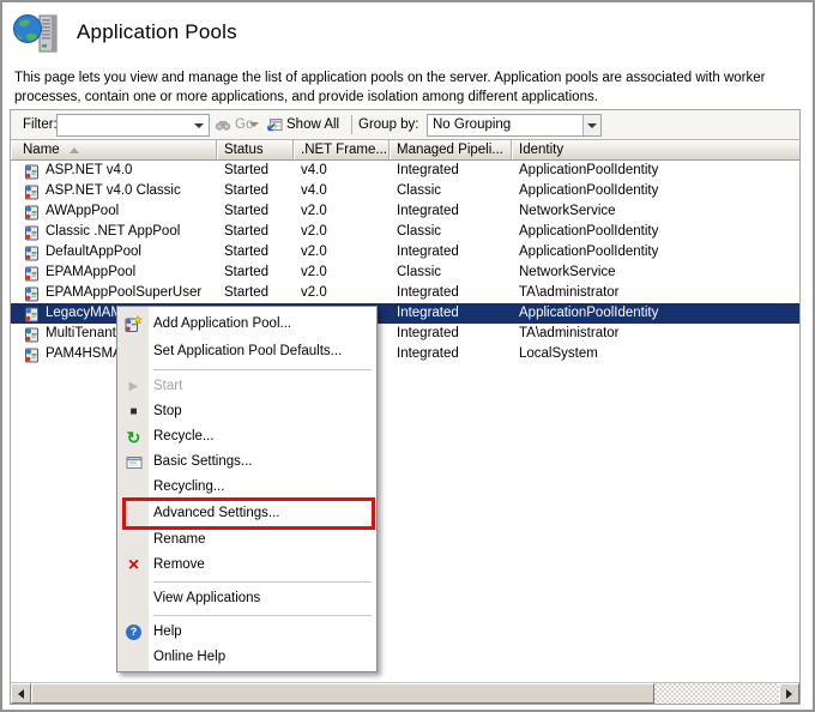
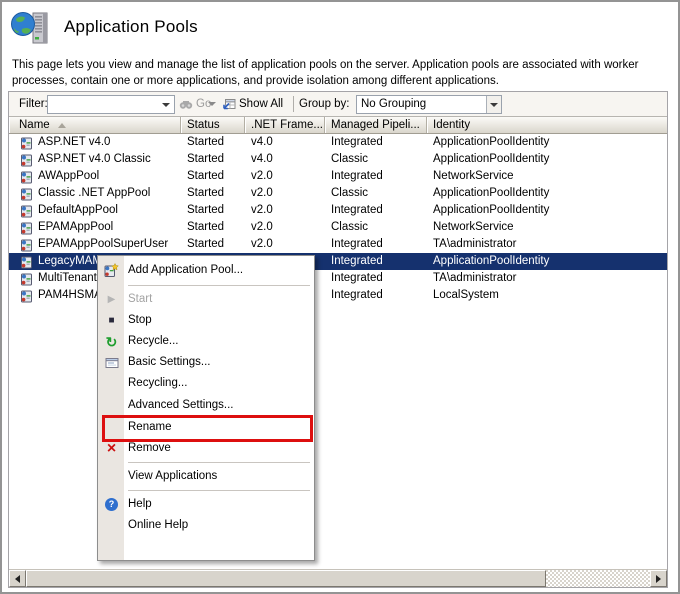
  Application Pools
  This page lets you view and manage the list of application pools on the server. Application pools are associated with worker processes, contain one or more applications, and provide isolation among different applications.
  Filter
  Go
  Show All
  Group by:
  No Grouping
  Name
  Status
  .NET Frame...
  Managed Pipeli...
  Identity
  ASP.NET v4.0
  Started
  v4.0
  Integrated
  ApplicationPoolIdentity
  ASP.NET v4.0 Classic
  Started
  v4.0
  Classic
  ApplicationPoolIdentity
  AWAppPool
  Started
  v2.0
  Integrated
  NetworkService
  Classic .NET AppPool
  Started
  v2.0
  Classic
  ApplicationPoolIdentity
  DefaultAppPool
  Started
  v2.0
  Integrated
  ApplicationPoolIdentity
  EPAMAppPool
  Started
  v2.0
  Classic
  NetworkService
  EPAMAppPoolSuperUser
  Started
  v2.0
  Integrated
  TA\administrator
  LegacyMA
  Integrated
  ApplicationPoolIdentity
  MultiTenant
  Integrated
  TA\administrator
  PAM4HSM
  Integrated
  LocalSystem
  Add Application Pool...
- Set Application Pool Defaults...
  ▶
  Start
  ■
  Stop
  ↻
  Recycle...
  Basic Settings...
  Recycling...
  Advanced Settings...
  Rename
  ×
  Remove
  View Applications
  ?
  Help
  Online Help
